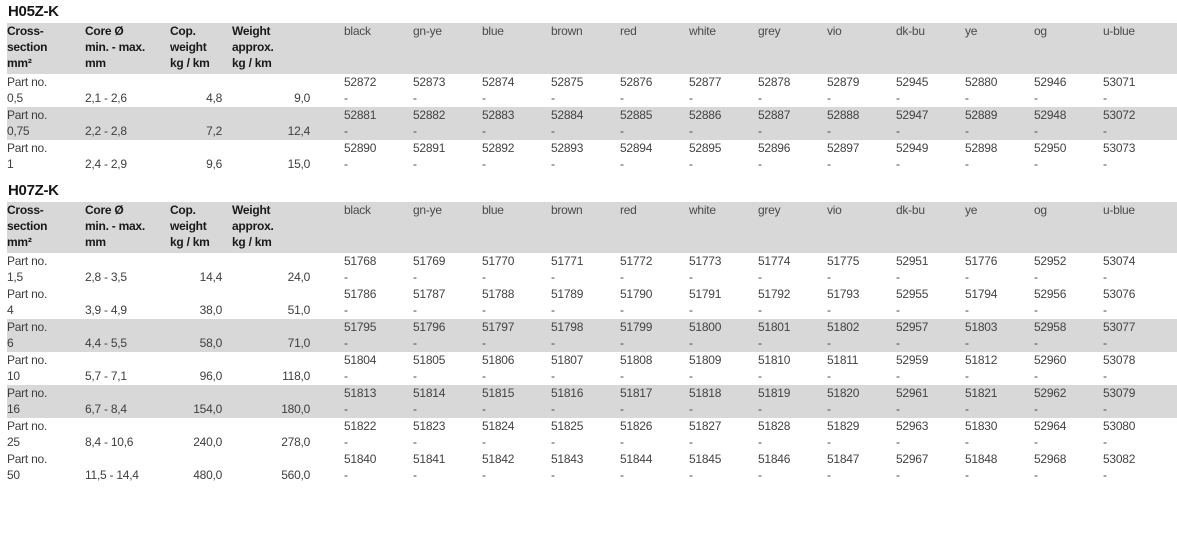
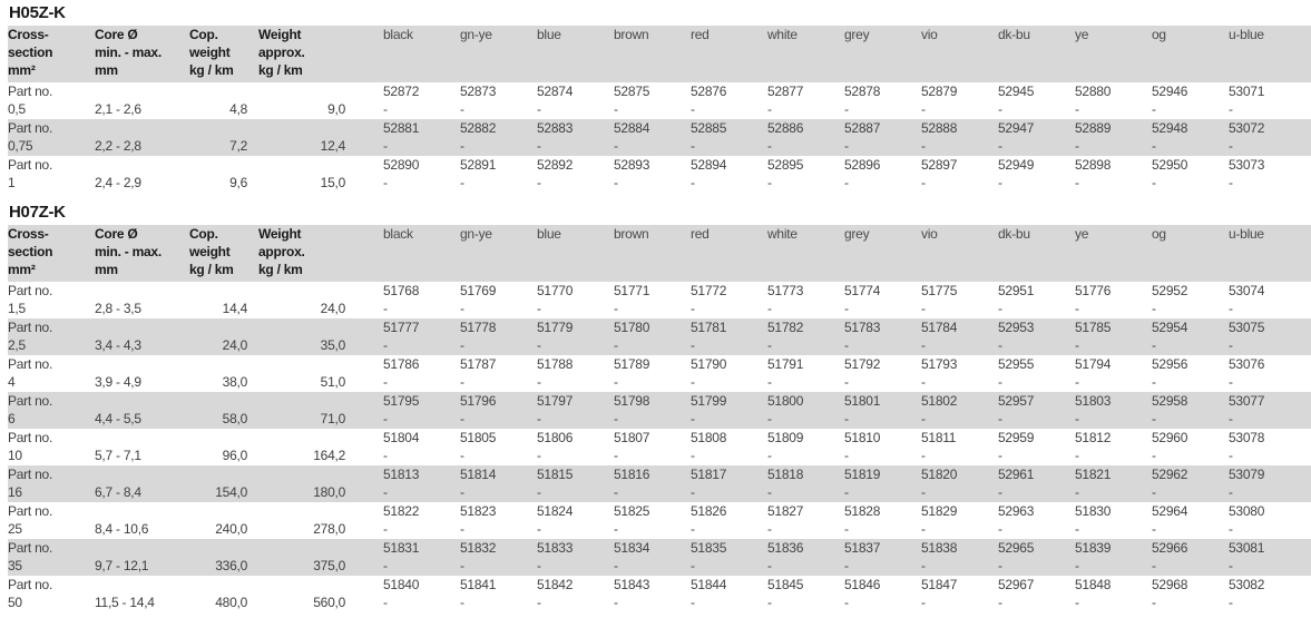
  H05Z-K
  Cross-sectionmm²	Core Ømin. - max.mm	Cop.weightkg / km	Weightapprox.kg / km	black	gn-ye	blue	brown	red	white	grey	vio	dk-bu	ye	og	u-blue
  Part no.0,5	2,1 - 2,6	4,8	9,0	52872-	52873-	52874-	52875-	52876-	52877-	52878-	52879-	52945-	52880-	52946-	53071-
  Part no.0,75	2,2 - 2,8	7,2	12,4	52881-	52882-	52883-	52884-	52885-	52886-	52887-	52888-	52947-	52889-	52948-	53072-
  Part no.1	2,4 - 2,9	9,6	15,0	52890-	52891-	52892-	52893-	52894-	52895-	52896-	52897-	52949-	52898-	52950-	53073-
  H07Z-K
  Cross-sectionmm²	Core Ømin. - max.mm	Cop.weightkg / km	Weightapprox.kg / km	black	gn-ye	blue	brown	red	white	grey	vio	dk-bu	ye	og	u-blue
  Part no.1,5	2,8 - 3,5	14,4	24,0	51768-	51769-	51770-	51771-	51772-	51773-	51774-	51775-	52951-	51776-	52952-	53074-
+ Part no.2,5	3,4 - 4,3	24,0	35,0	51777-	51778-	51779-	51780-	51781-	51782-	51783-	51784-	52953-	51785-	52954-	53075-
  Part no.4	3,9 - 4,9	38,0	51,0	51786-	51787-	51788-	51789-	51790-	51791-	51792-	51793-	52955-	51794-	52956-	53076-
  Part no.6	4,4 - 5,5	58,0	71,0	51795-	51796-	51797-	51798-	51799-	51800-	51801-	51802-	52957-	51803-	52958-	53077-
- Part no.10	5,7 - 7,1	96,0	118,0	51804-	51805-	51806-	51807-	51808-	51809-	51810-	51811-	52959-	51812-	52960-	53078-
+ Part no.10	5,7 - 7,1	96,0	164,2	51804-	51805-	51806-	51807-	51808-	51809-	51810-	51811-	52959-	51812-	52960-	53078-
  Part no.16	6,7 - 8,4	154,0	180,0	51813-	51814-	51815-	51816-	51817-	51818-	51819-	51820-	52961-	51821-	52962-	53079-
  Part no.25	8,4 - 10,6	240,0	278,0	51822-	51823-	51824-	51825-	51826-	51827-	51828-	51829-	52963-	51830-	52964-	53080-
+ Part no.35	9,7 - 12,1	336,0	375,0	51831-	51832-	51833-	51834-	51835-	51836-	51837-	51838-	52965-	51839-	52966-	53081-
  Part no.50	11,5 - 14,4	480,0	560,0	51840-	51841-	51842-	51843-	51844-	51845-	51846-	51847-	52967-	51848-	52968-	53082-
